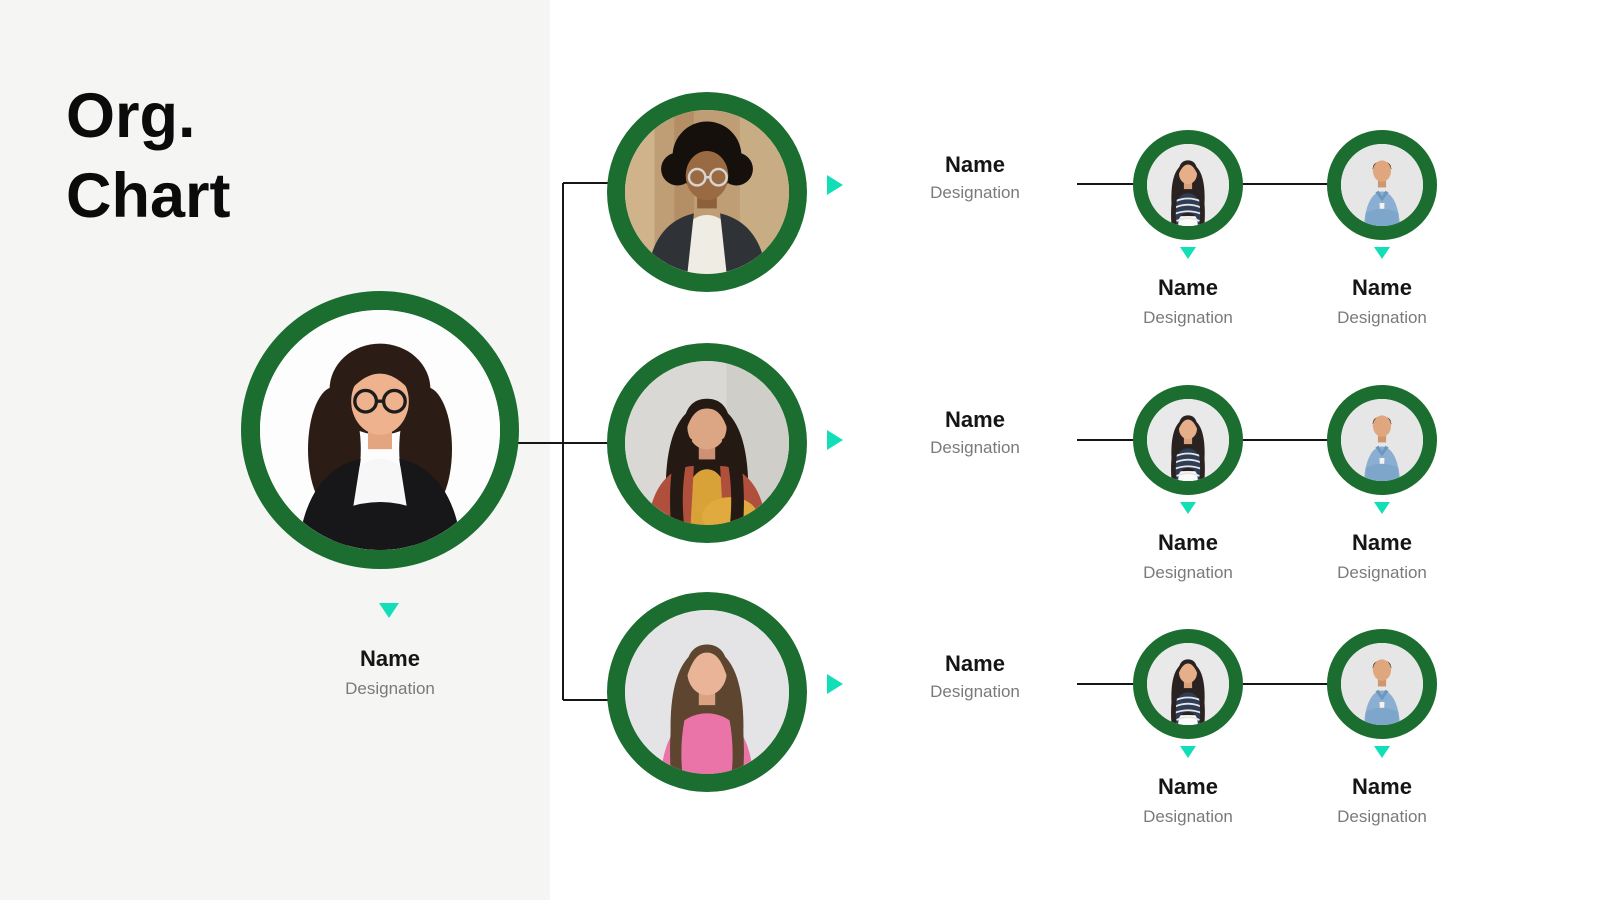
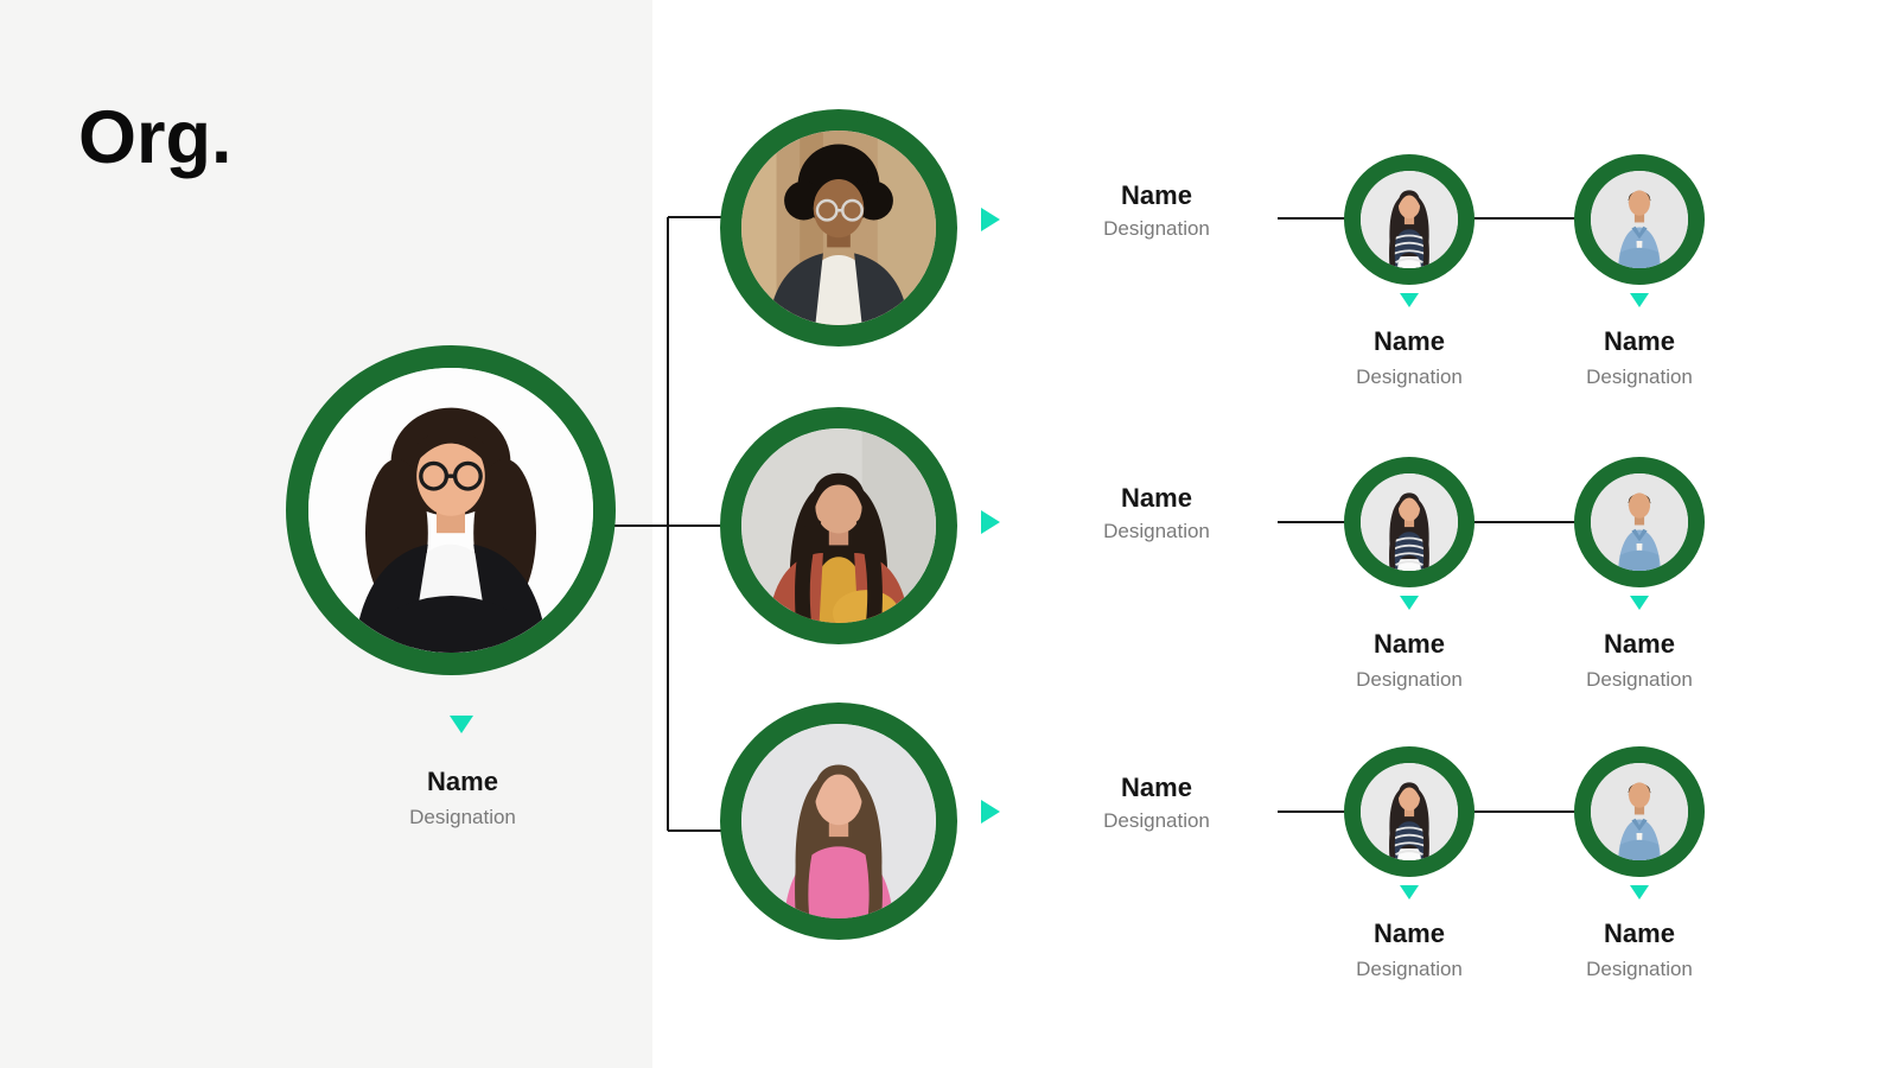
  Org.
- Chart
  Name
  Designation
  Name
  Designation
  Name
  Designation
  Name
  Designation
  Name
  Designation
  Name
  Designation
  Name
  Designation
  Name
  Designation
  Name
  Designation
  Name
  Designation
